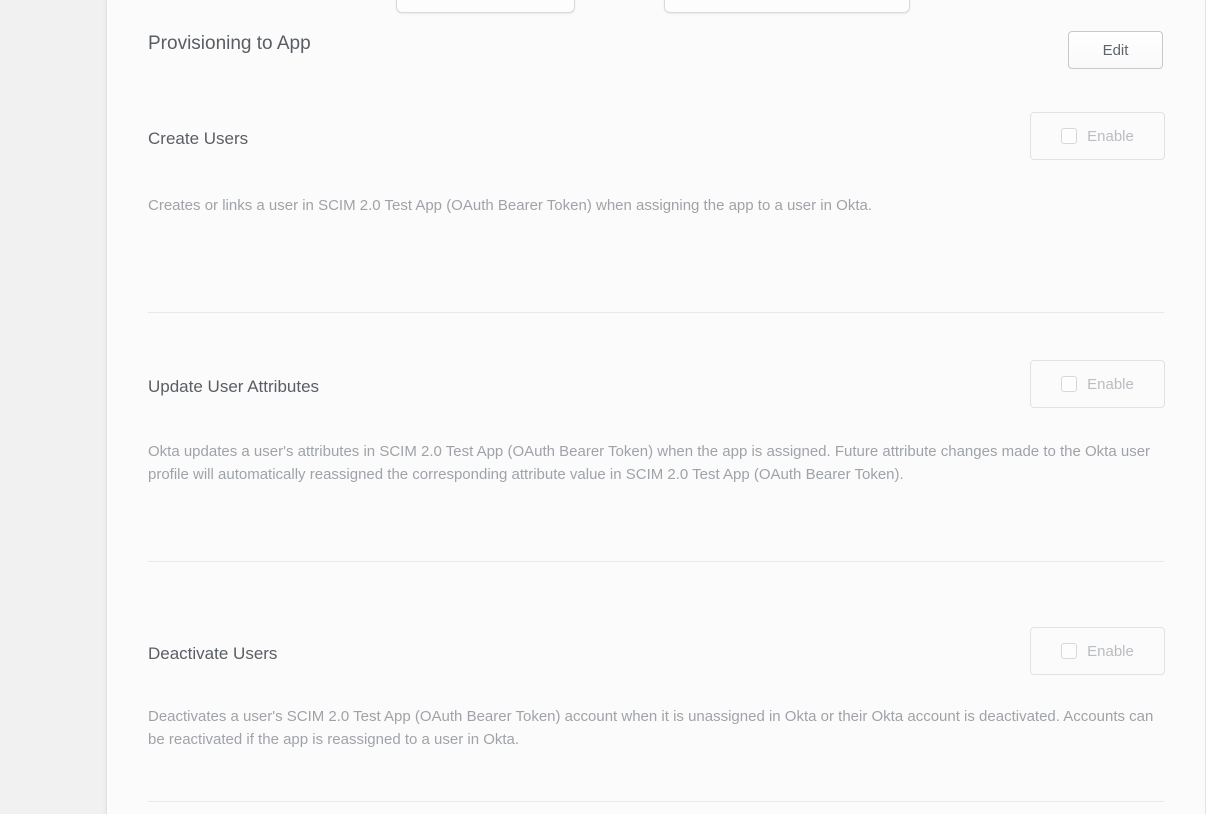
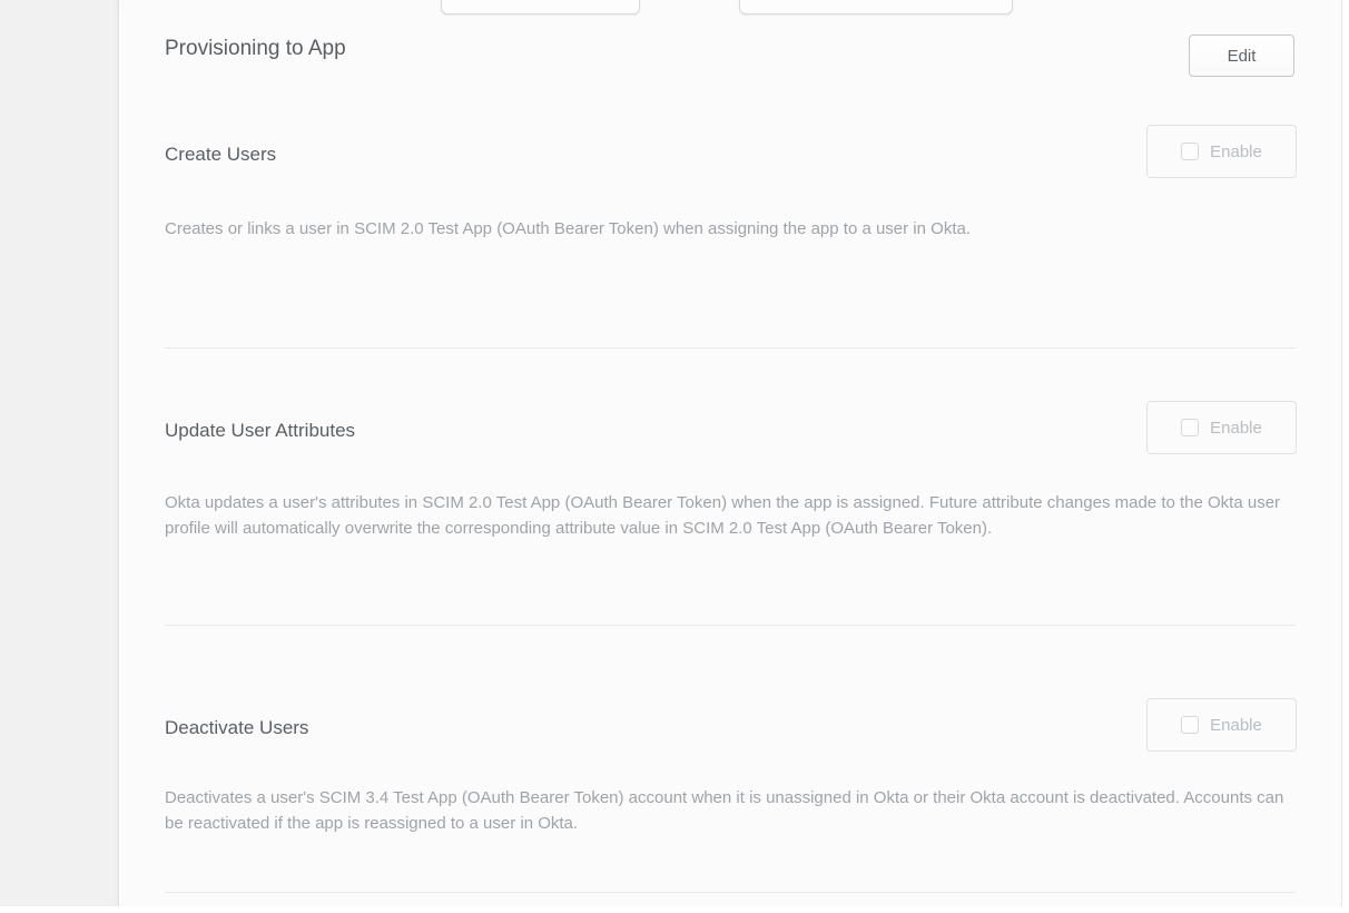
  Provisioning to App
  Edit
  Create Users
  Enable
  Creates or links a user in SCIM 2.0 Test App (OAuth Bearer Token) when assigning the app to a user in Okta.
  Update User Attributes
  Enable
- Okta updates a user's attributes in SCIM 2.0 Test App (OAuth Bearer Token) when the app is assigned. Future attribute changes made to the Okta user profile will automatically reassigned the corresponding attribute value in SCIM 2.0 Test App (OAuth Bearer Token).
+ Okta updates a user's attributes in SCIM 2.0 Test App (OAuth Bearer Token) when the app is assigned. Future attribute changes made to the Okta user profile will automatically overwrite the corresponding attribute value in SCIM 2.0 Test App (OAuth Bearer Token).
  Deactivate Users
  Enable
- Deactivates a user's SCIM 2.0 Test App (OAuth Bearer Token) account when it is unassigned in Okta or their Okta account is deactivated. Accounts can be reactivated if the app is reassigned to a user in Okta.
+ Deactivates a user's SCIM 3.4 Test App (OAuth Bearer Token) account when it is unassigned in Okta or their Okta account is deactivated. Accounts can be reactivated if the app is reassigned to a user in Okta.
